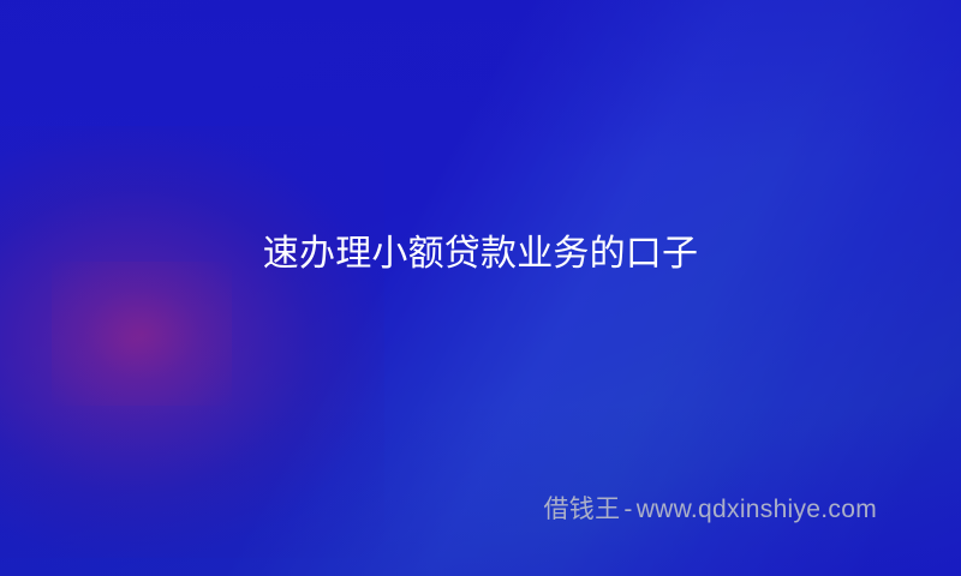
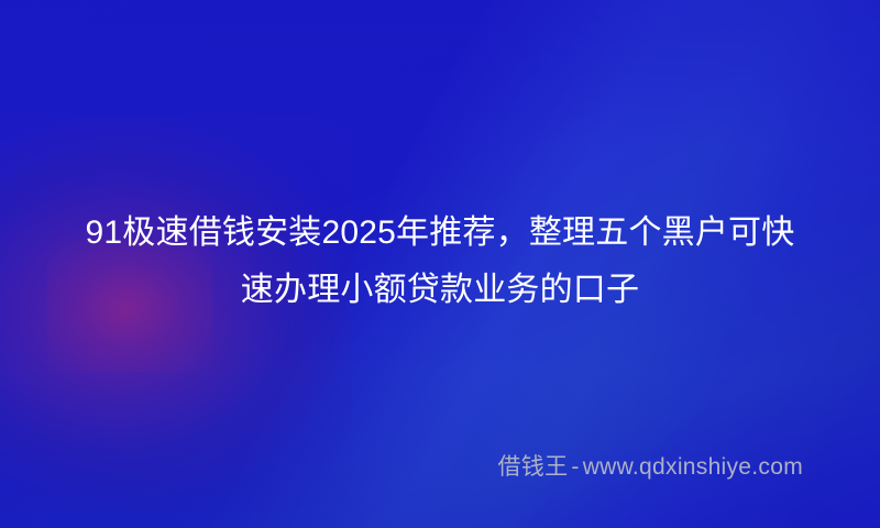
+ 91极速借钱安装2025年推荐，整理五个黑户可快
  速办理小额贷款业务的口子
  借钱王 - www.qdxinshiye.com
